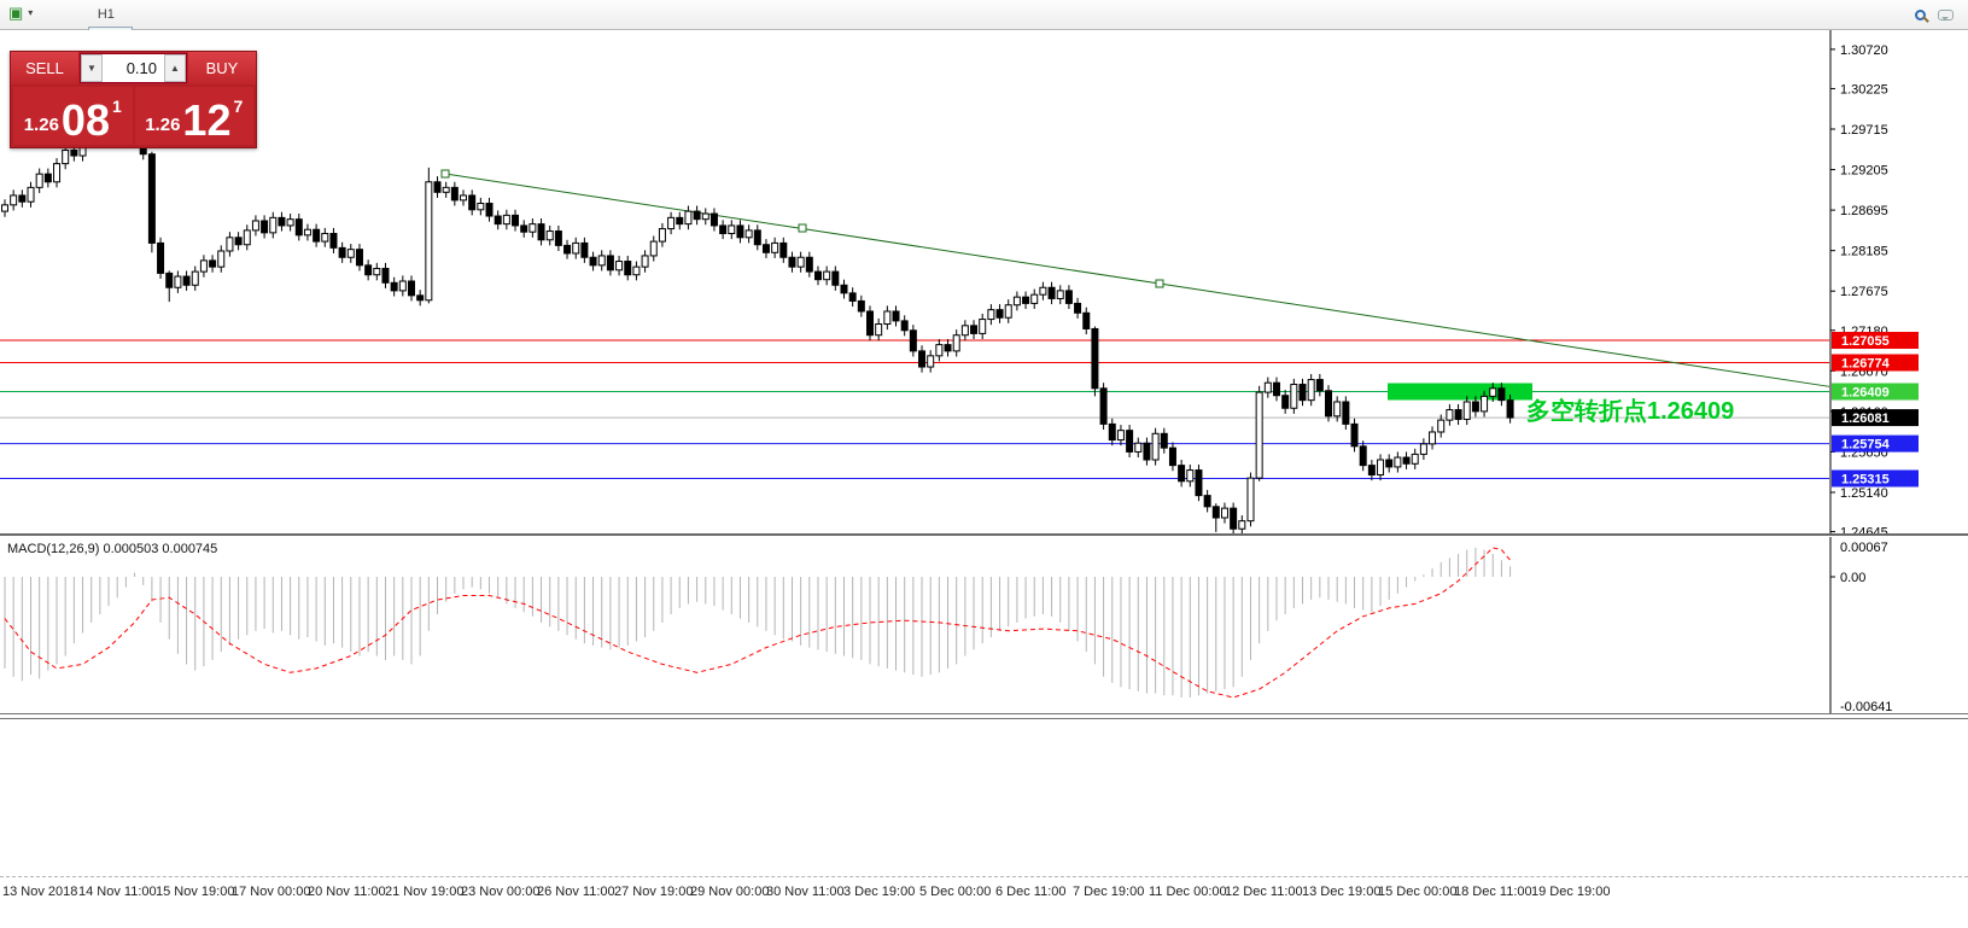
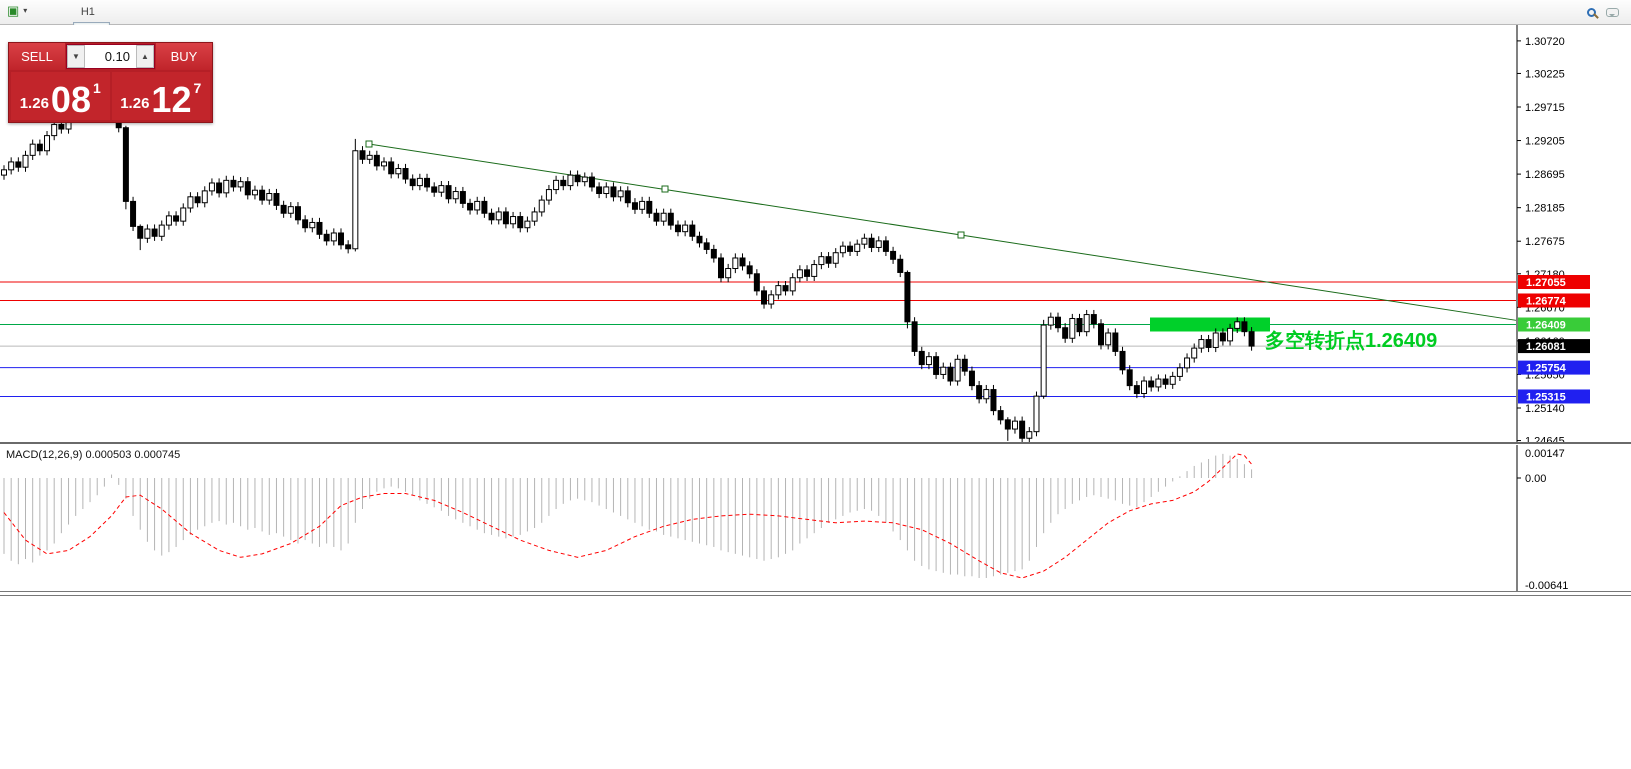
  ▣
  ▾
  H1
  多空转折点1.26409
  1.30720
  1.30225
  1.29715
  1.29205
  1.28695
  1.28185
  1.27675
  1.27180
  1.26670
  1.25650
  1.25140
  1.27055
  1.26774
  1.26409
  1.26081
  1.25754
  1.25315
- 0.00067
+ 0.00147
  0.00
  -0.00641
  MACD(12,26,9) 0.000503 0.000745
- 13 Nov 2018
- 14 Nov 11:00
- 15 Nov 19:00
- 17 Nov 00:00
- 20 Nov 11:00
- 21 Nov 19:00
- 23 Nov 00:00
- 26 Nov 11:00
- 27 Nov 19:00
- 29 Nov 00:00
- 30 Nov 11:00
- 3 Dec 19:00
- 5 Dec 00:00
- 6 Dec 11:00
- 7 Dec 19:00
- 11 Dec 00:00
- 12 Dec 11:00
- 13 Dec 19:00
- 15 Dec 00:00
- 18 Dec 11:00
- 19 Dec 19:00
  SELL
  ▼
  0.10
  ▲
  BUY
  1.26
  08
  1
  1.26
  12
  7
